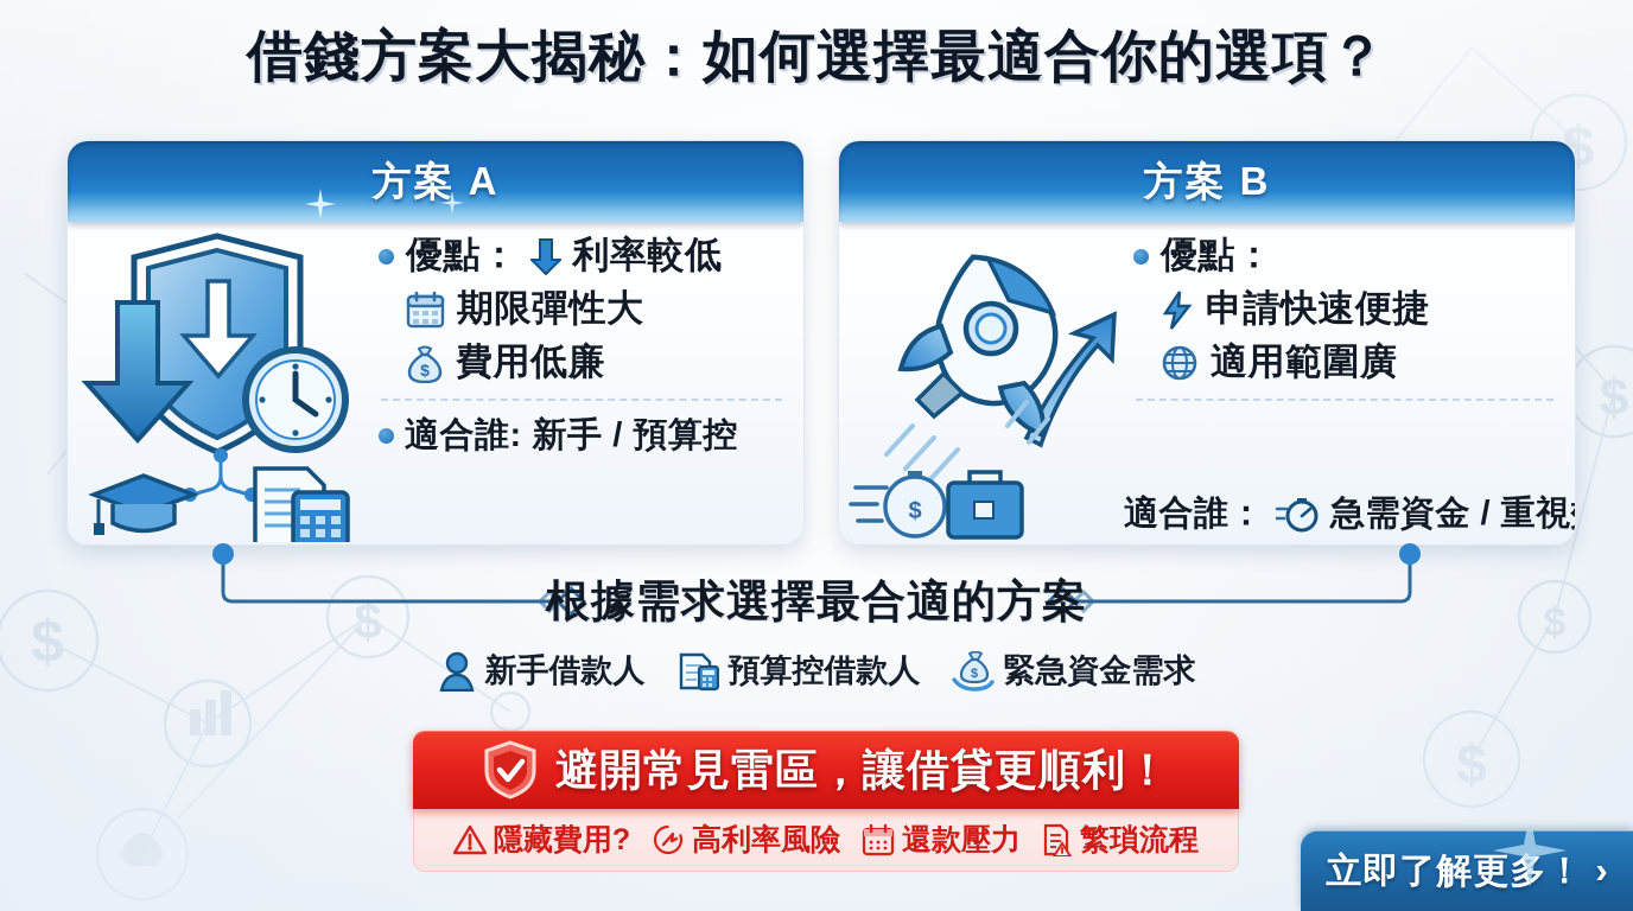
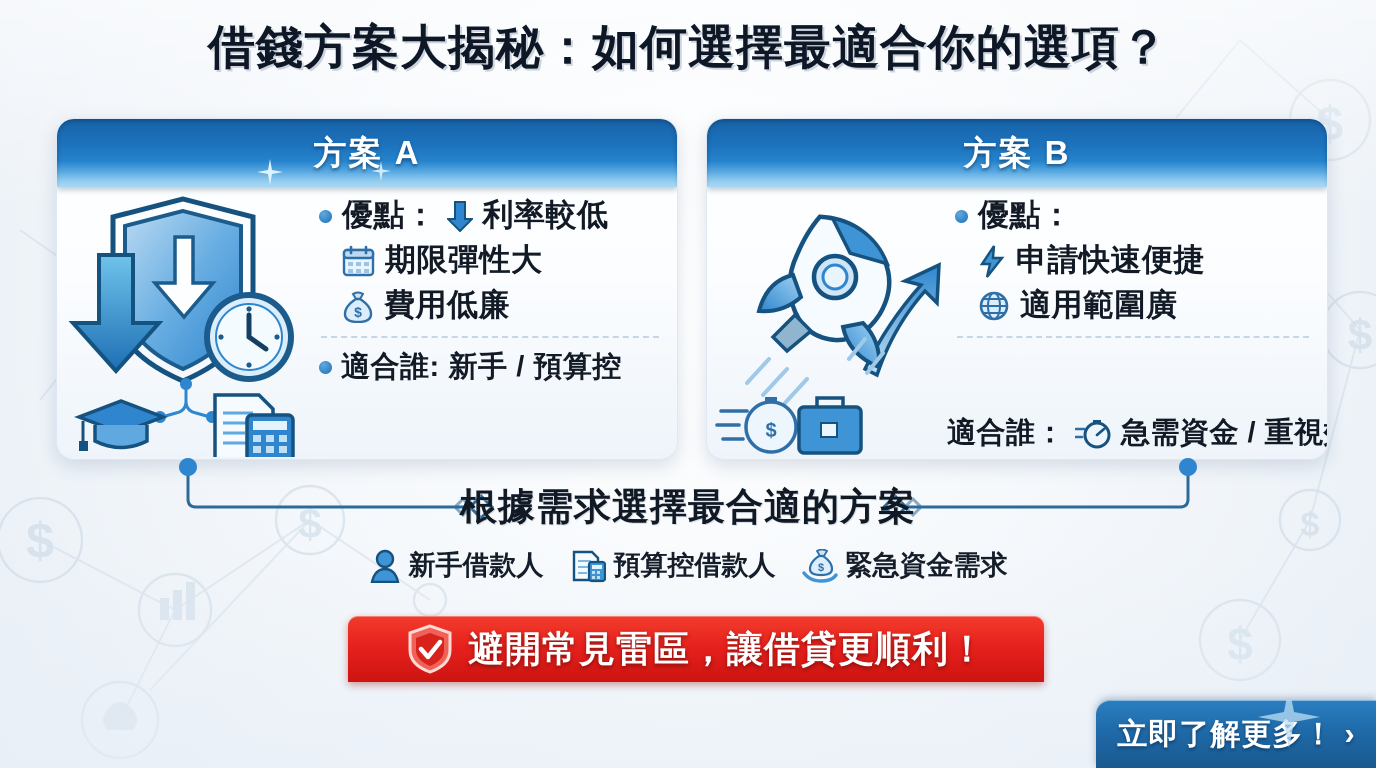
  借錢方案大揭秘：如何選擇最適合你的選項？
  方案 A
  優點：
  利率較低
  期限彈性大
  $
  費用低廉
  適合誰:
  新手 / 預算控
  方案 B
  $
  優點：
  申請快速便捷
  適用範圍廣
  適合誰：
  急需資金 / 重視
  根據需求選擇最合適的方案
  新手借款人
  預算控借款人
  $
  緊急資金需求
  避開常見雷區，讓借貸更順利！
- 隱藏費用?
- 高利率風險
- 還款壓力
- 繁瑣流程
  立即了解更多！
  ›
